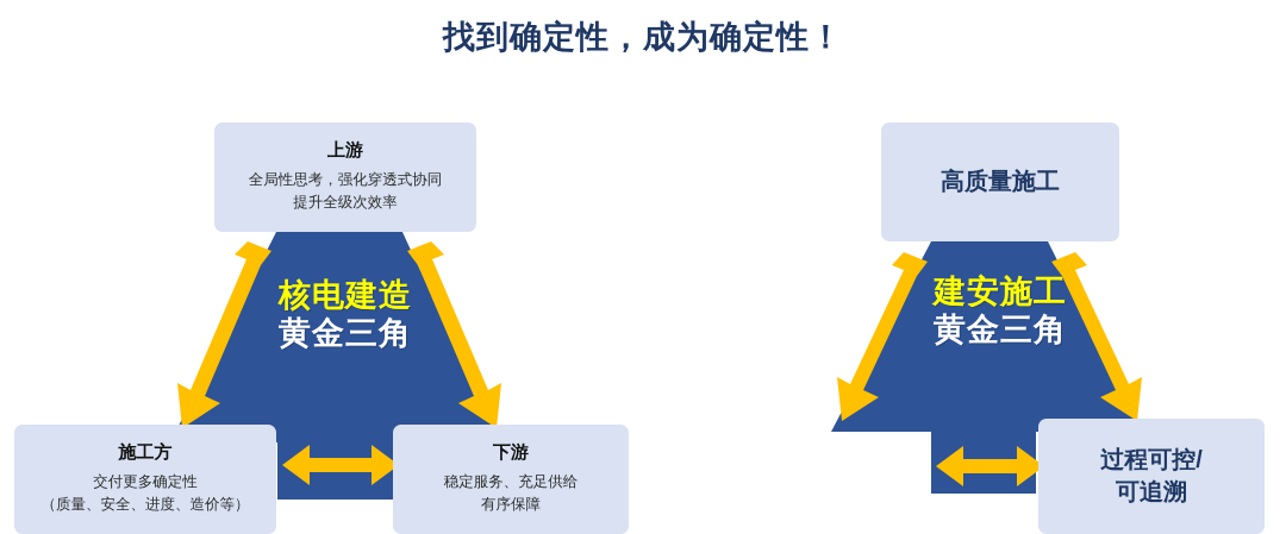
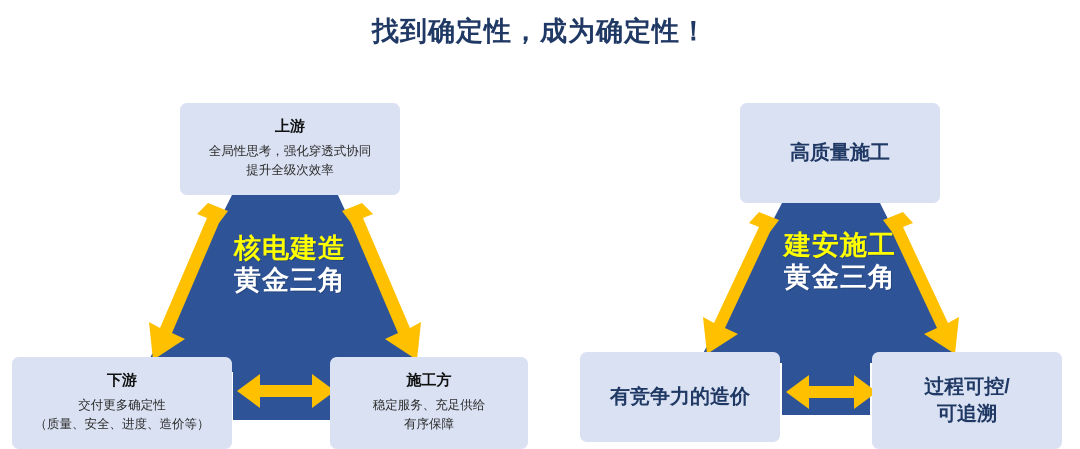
  找到确定性，成为确定性！
  核电建造
  黄金三角
  上游
  全局性思考，强化穿透式协同
  提升全级次效率
- 施工方
+ 下游
  交付更多确定性
  （质量、安全、进度、造价等）
- 下游
+ 施工方
  稳定服务、充足供给
  有序保障
  建安施工
  黄金三角
  高质量施工
+ 有竞争力的造价
  过程可控/
  可追溯
